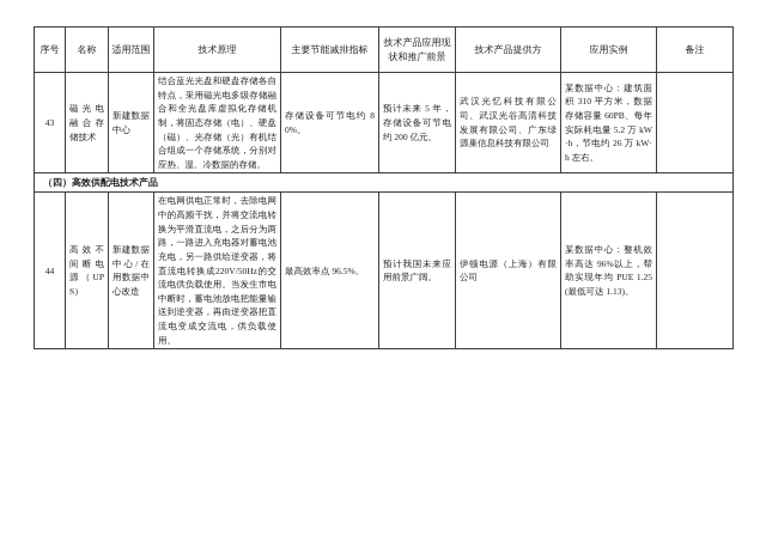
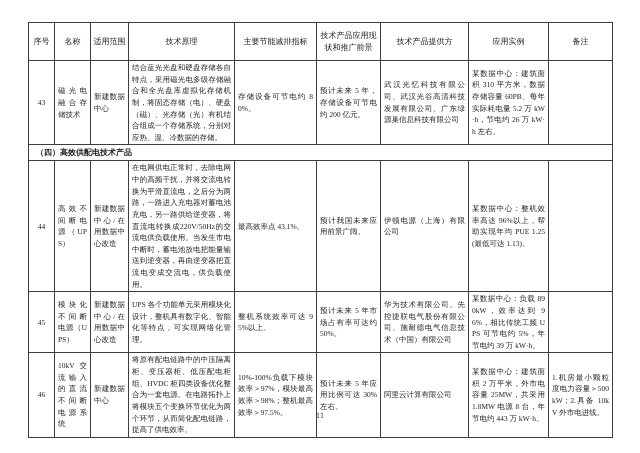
  序号	名称	适用范围	技术原理	主要节能减排指标	技术产品应用现状和推广前景	技术产品提供方	应用实例	备注
  43	磁光电融合存储技术	新建数据中心	结合蓝光光盘和硬盘存储各自特点，采用磁光电多级存储融合和全光盘库虚拟化存储机制，将固态存储（电）、硬盘（磁）、光存储（光）有机结合组成一个存储系统，分别对应热、温、冷数据的存储。	存储设备可节电约 80%。	预计未来 5 年，存储设备可节电约 200 亿元。	武汉光忆科技有限公司、武汉光谷高清科技发展有限公司、广东绿源巢信息科技有限公司	某数据中心：建筑面积 310 平方米，数据存储容量 60PB、每年实际耗电量 5.2 万 kW·h，节电约 26 万 kW·h 左右。
  （四）高效供配电技术产品
- 44	高效不间断电源（UPS）	新建数据中心/在用数据中心改造	在电网供电正常时，去除电网中的高频干扰，并将交流电转换为平滑直流电，之后分为两路，一路进入充电器对蓄电池充电，另一路供给逆变器，将直流电转换成220V/50Hz的交流电供负载使用。当发生市电中断时，蓄电池放电把能量输送到逆变器，再由逆变器把直流电变成交流电，供负载使用。	最高效率点 96.5%。	预计我国未来应用前景广阔。	伊顿电源（上海）有限公司	某数据中心：整机效率高达 96%以上，帮助实现年均 PUE 1.25(最低可达 1.13)。
+ 44	高效不间断电源（UPS）	新建数据中心/在用数据中心改造	在电网供电正常时，去除电网中的高频干扰，并将交流电转换为平滑直流电，之后分为两路，一路进入充电器对蓄电池充电，另一路供给逆变器，将直流电转换成220V/50Hz的交流电供负载使用。当发生市电中断时，蓄电池放电把能量输送到逆变器，再由逆变器把直流电变成交流电，供负载使用。	最高效率点 43.1%。	预计我国未来应用前景广阔。	伊顿电源（上海）有限公司	某数据中心：整机效率高达 96%以上，帮助实现年均 PUE 1.25(最低可达 1.13)。
+ 45	模块化不间断电源（UPS）	新建数据中心/在用数据中心改造	UPS 各个功能单元采用模块化设计，整机具有数字化、智能化等特点，可实现网络化管理。	整机系统效率可达 95%以上。	预计未来 5 年市场占有率可达约 50%。	华为技术有限公司、先控捷联电气股份有限公司、施耐德电气信息技术（中国）有限公司	某数据中心：负载 890kW，效率达到 96%，相比传统工频 UPS 可节电约 5%，年节电约 39 万 kW·h。
+ 46	10kV交流输入的直流不间断电源系统	新建数据中心	将原有配电链路中的中压隔离柜、变压器柜、低压配电柜组、HVDC 柜四类设备优化整合为一套电源。在电路拓扑上将模块五个变换环节优化为两个环节，从而简化配电链路，提高了供电效率。	10%-100%负载下模块效率＞97%，模块最高效率＞98%；整机最高效率＞97.5%。	预计未来 5 年应用比例可达 30%左右。	阿里云计算有限公司	某数据中心：建筑面积 2 万平米，外市电容量 25MW，共采用 1.8MW 电源 8 台，年节电约 443 万 kW·h。	1.机房最小颗粒度电力容量＞500kW；2.具备 10kV 外市电进线。
+ 11
